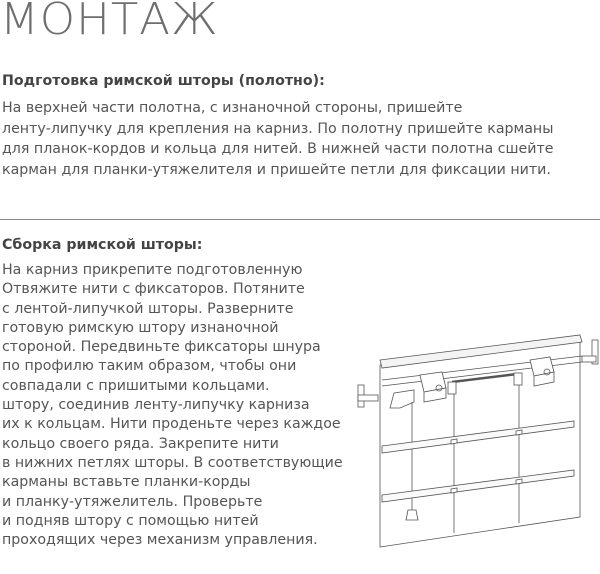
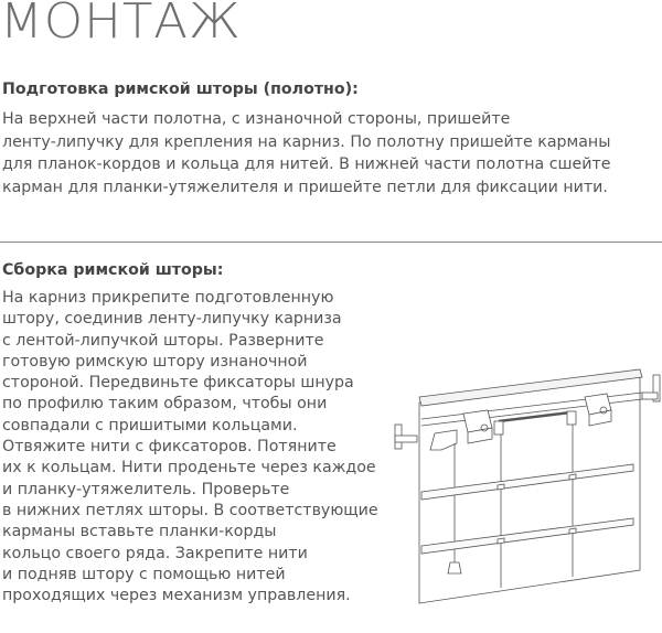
  МОНТАЖ
  Подготовка римской шторы (полотно):
  На верхней части полотна, с изнаночной стороны, пришейте
  ленту-липучку для крепления на карниз. По полотну пришейте карманы
  для планок-кордов и кольца для нитей. В нижней части полотна сшейте
  карман для планки-утяжелителя и пришейте петли для фиксации нити.
  Сборка римской шторы:
  На карниз прикрепите подготовленную
- Отвяжите нити с фиксаторов. Потяните
+ штору, соединив ленту-липучку карниза
  с лентой-липучкой шторы. Разверните
  готовую римскую штору изнаночной
  стороной. Передвиньте фиксаторы шнура
  по профилю таким образом, чтобы они
  совпадали с пришитыми кольцами.
- штору, соединив ленту-липучку карниза
+ Отвяжите нити с фиксаторов. Потяните
  их к кольцам. Нити проденьте через каждое
- кольцо своего ряда. Закрепите нити
+ и планку-утяжелитель. Проверьте
  в нижних петлях шторы. В соответствующие
  карманы вставьте планки-корды
- и планку-утяжелитель. Проверьте
+ кольцо своего ряда. Закрепите нити
  и подняв штору с помощью нитей
  проходящих через механизм управления.
